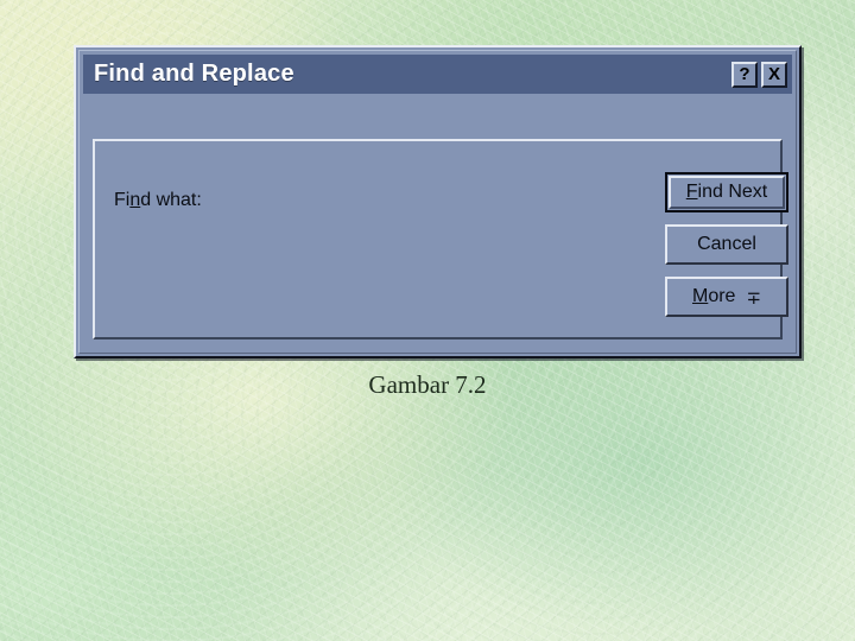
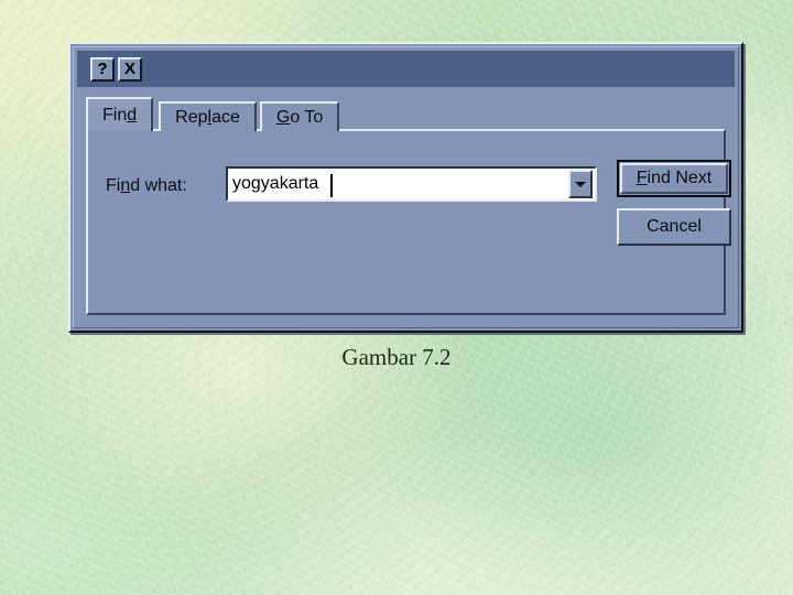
- Find and Replace
  ?
  X
+ Find
+ Replace
+ Go To
  Find what:
+ yogyakarta
  Find Next
  Cancel
- More
- ∓
  Gambar 7.2
